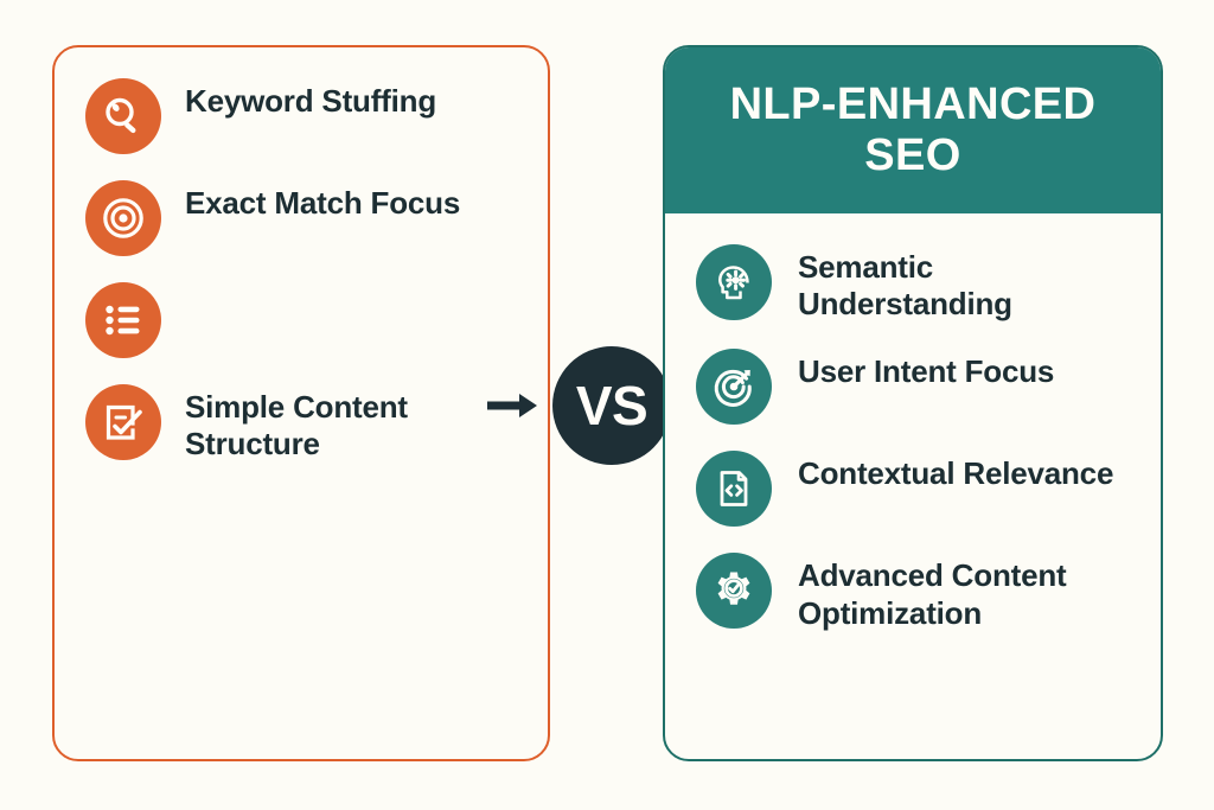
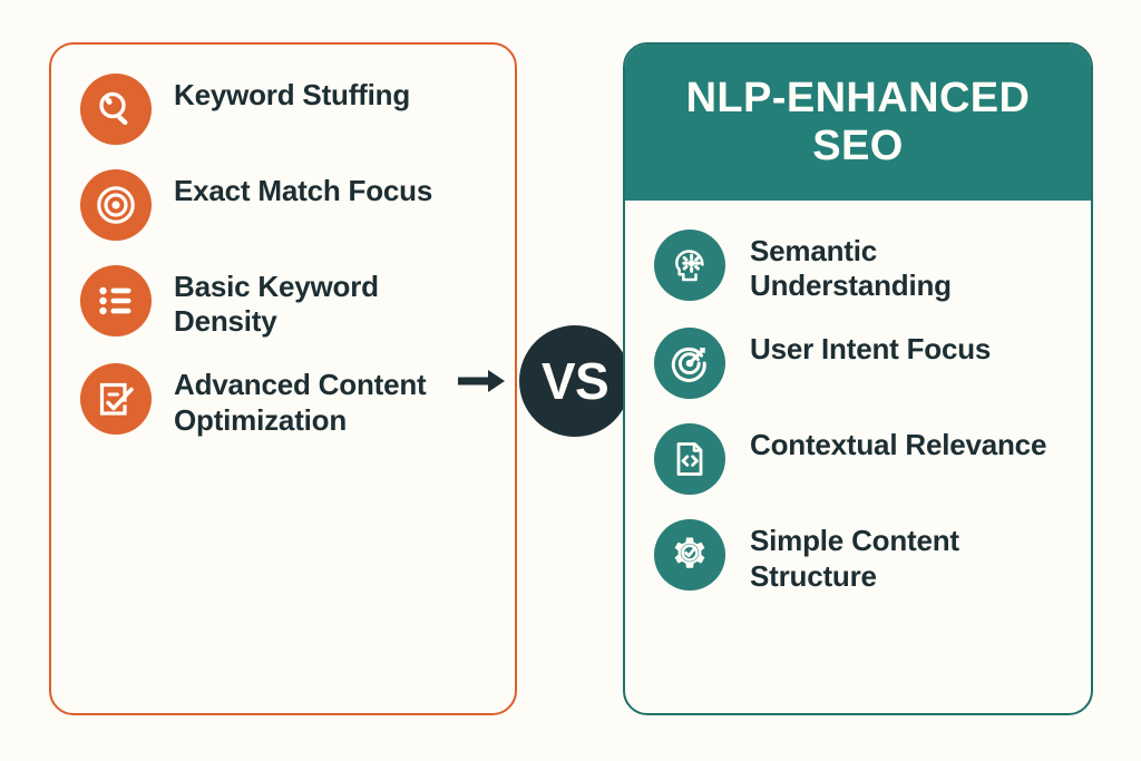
  Keyword Stuffing
  Exact Match Focus
+ Basic Keyword Density
- Simple Content Structure
+ Advanced Content Optimization
  VS
  NLP-ENHANCED SEO
  Semantic Understanding
  User Intent Focus
  Contextual Relevance
- Advanced Content Optimization
+ Simple Content Structure
